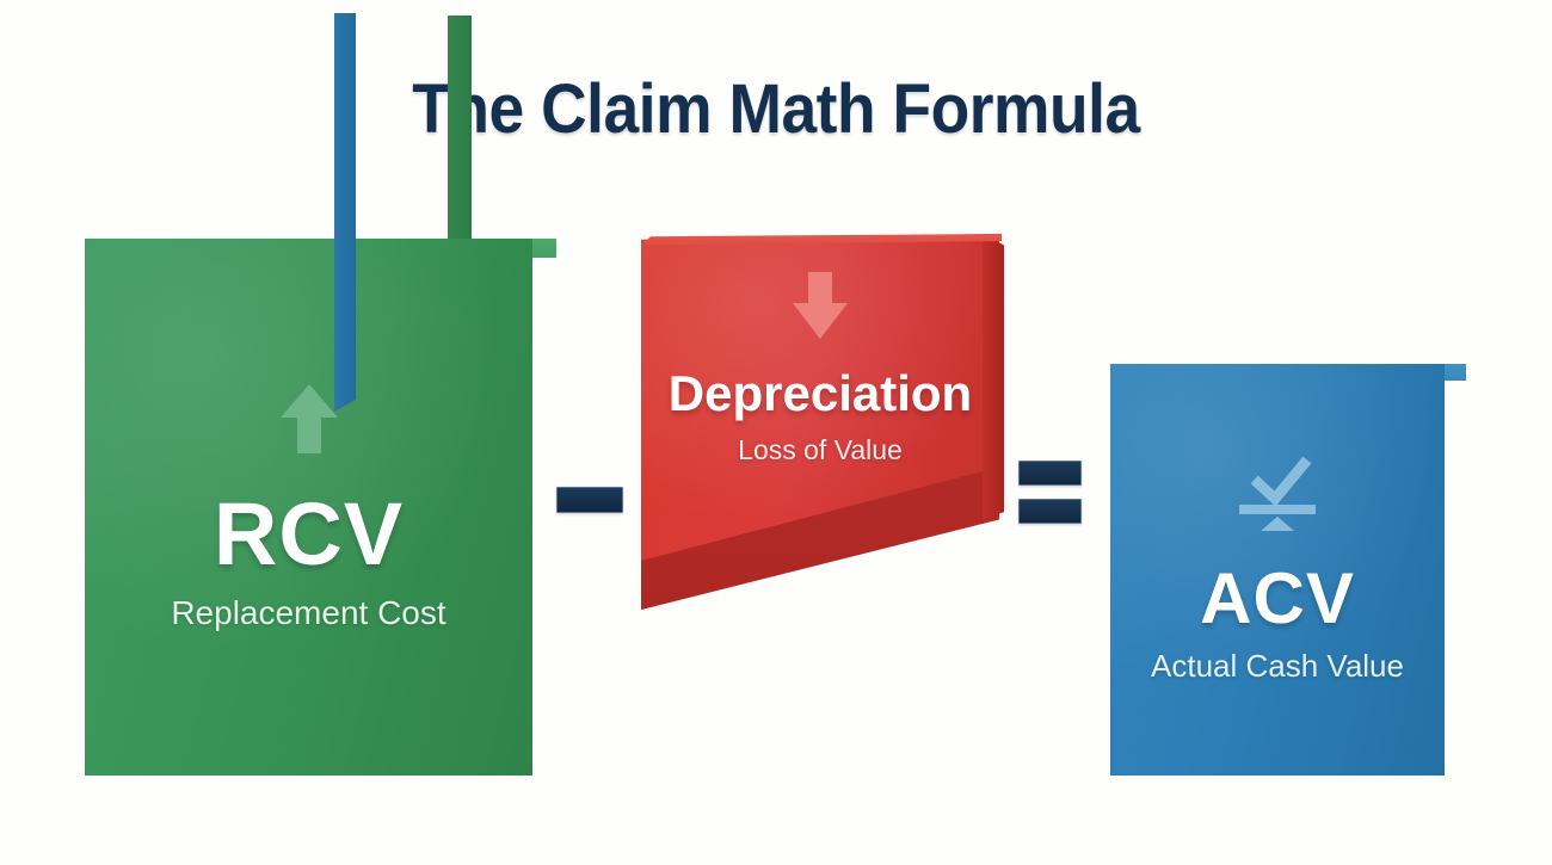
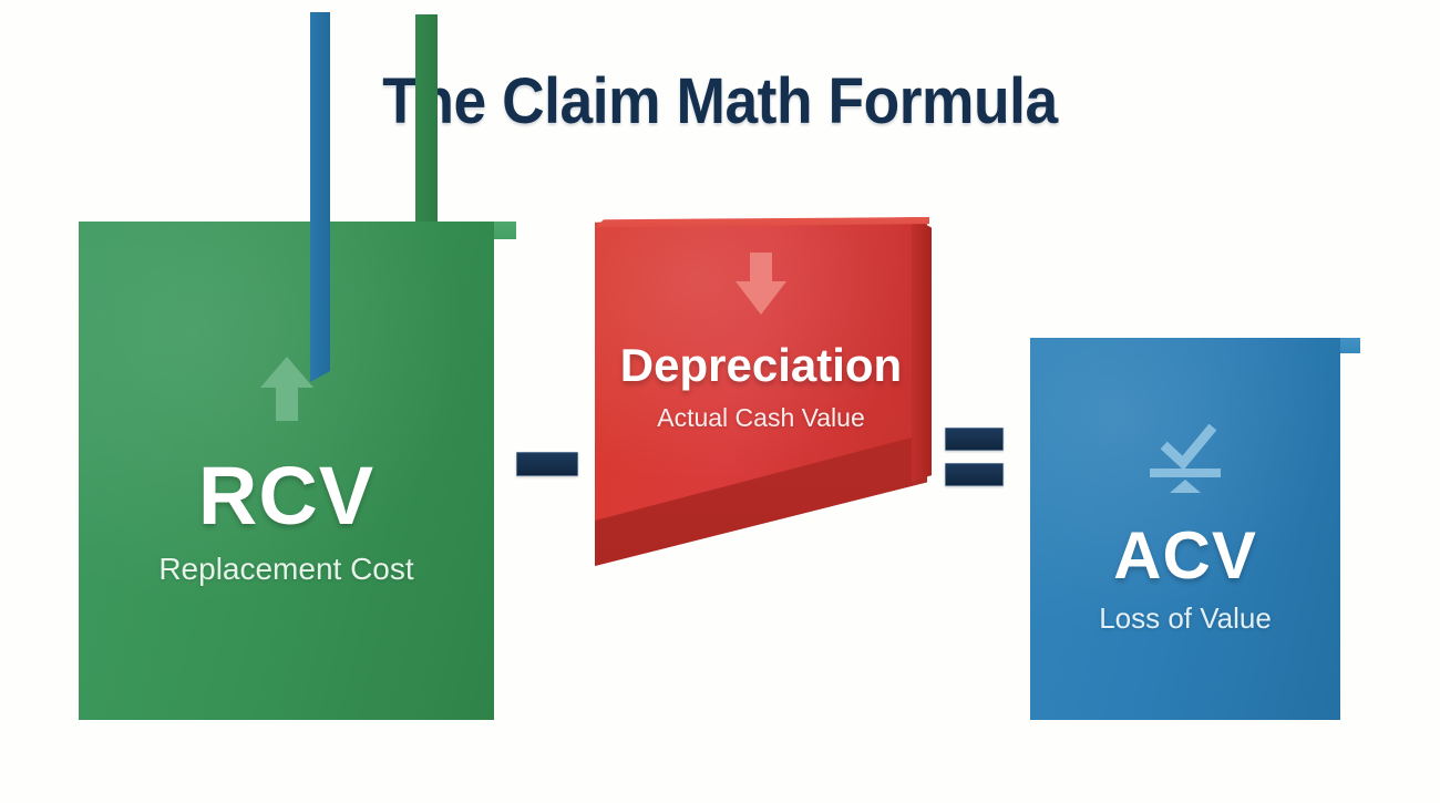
  Te Claim Math Formula
  RCV
  Replacement Cost
  Depreciation
- Loss of Value
+ Actual Cash Value
  ACV
- Actual Cash Value
+ Loss of Value
